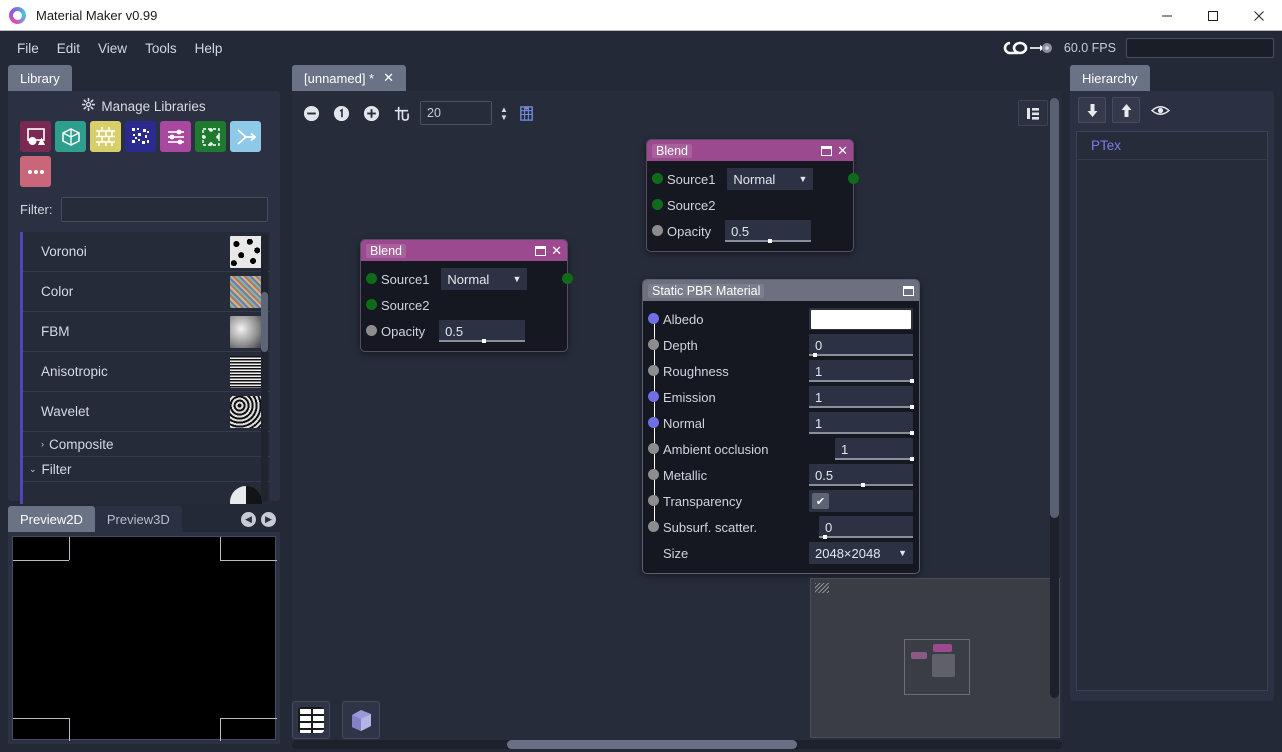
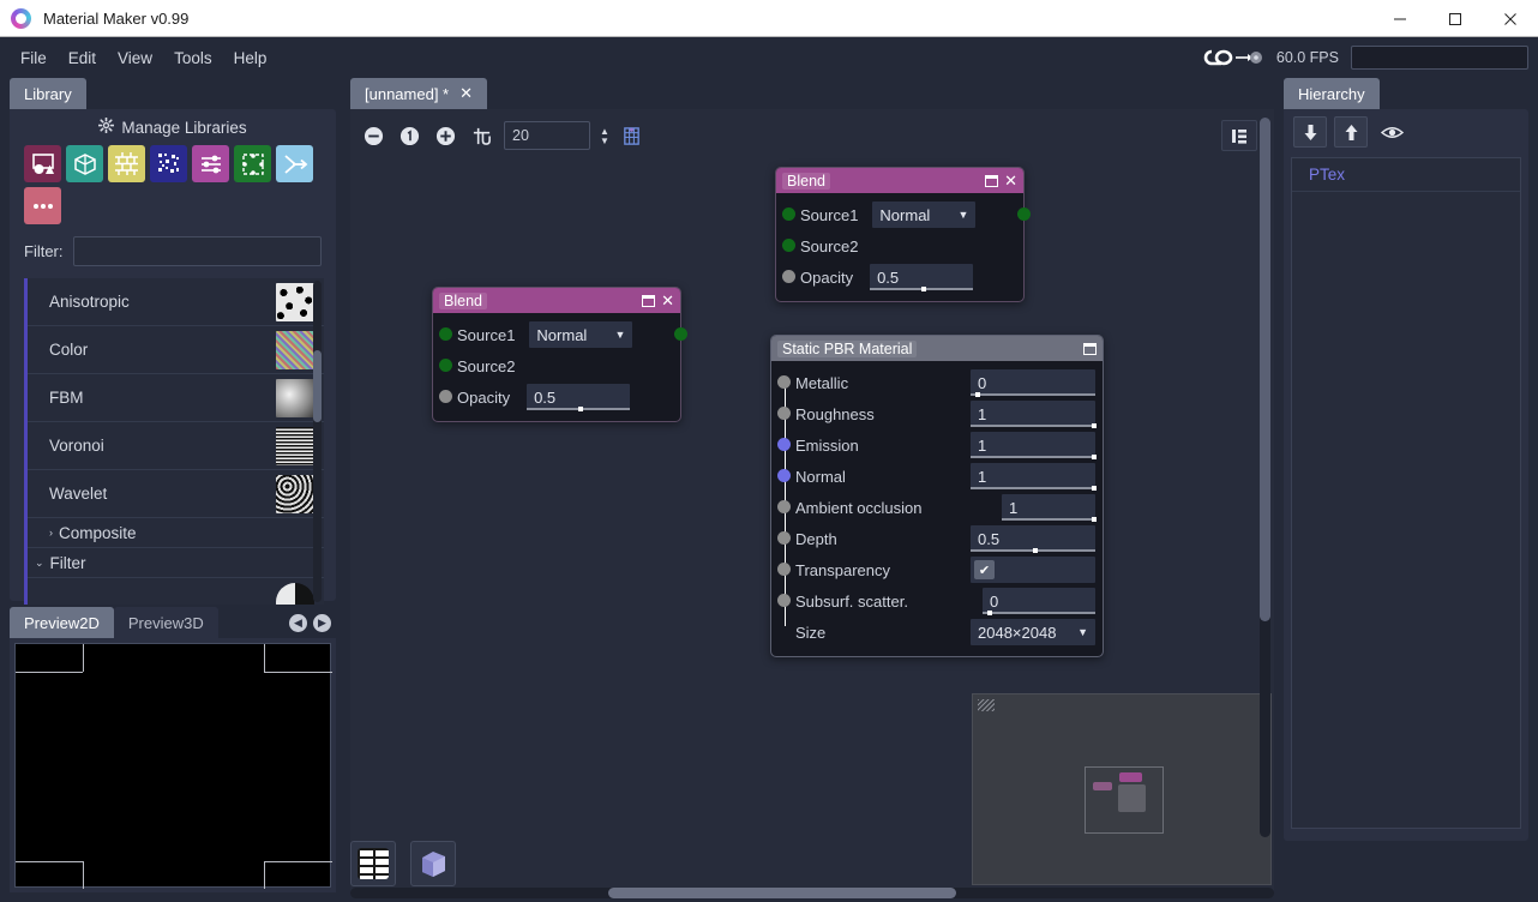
  Material Maker v0.99
  File
  Edit
  View
  Tools
  Help
  60.0 FPS
  Library
  Manage Libraries
  Filter:
- Voronoi
+ Anisotropic
  Color
  FBM
- Anisotropic
+ Voronoi
  Wavelet
  ›
  Composite
  ⌄
  Filter
  Preview2D
  Preview3D
  ◀
  ▶
  [unnamed] *
  ✕
  20
  ▲
  ▼
  Blend
  ✕
  Source1
  Normal
  ▼
  Source2
  Opacity
  0.5
  Blend
  ✕
  Source1
  Normal
  ▼
  Source2
  Opacity
  0.5
  Static PBR Material
- Albedo
- Depth
+ Metallic
  0
  Roughness
  1
  Emission
  1
  Normal
  1
  Ambient occlusion
  1
- Metallic
+ Depth
  0.5
  Transparency
  ✔
  Subsurf. scatter.
  0
  Size
  2048×2048
  ▼
  Hierarchy
  PTex
